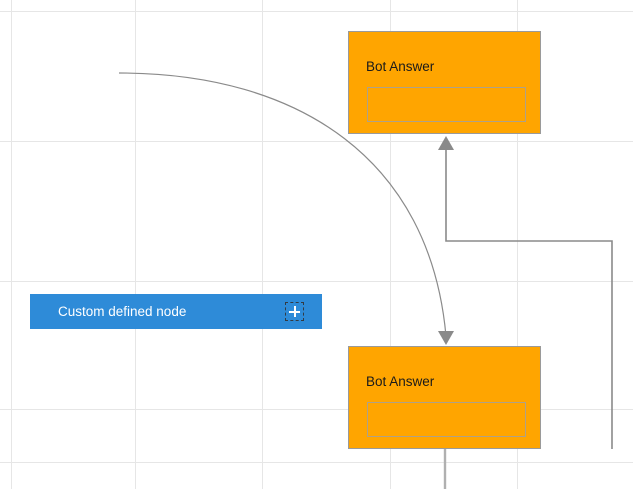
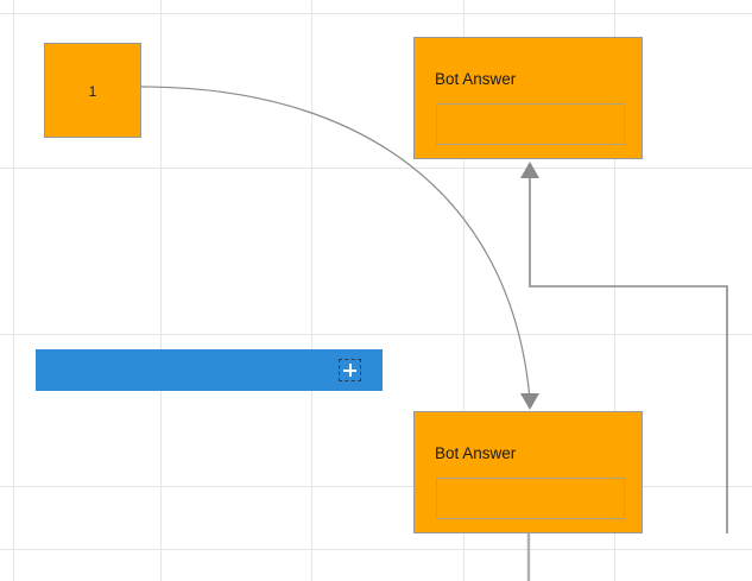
+ 1
  Bot Answer
  Bot Answer
- Custom defined node
